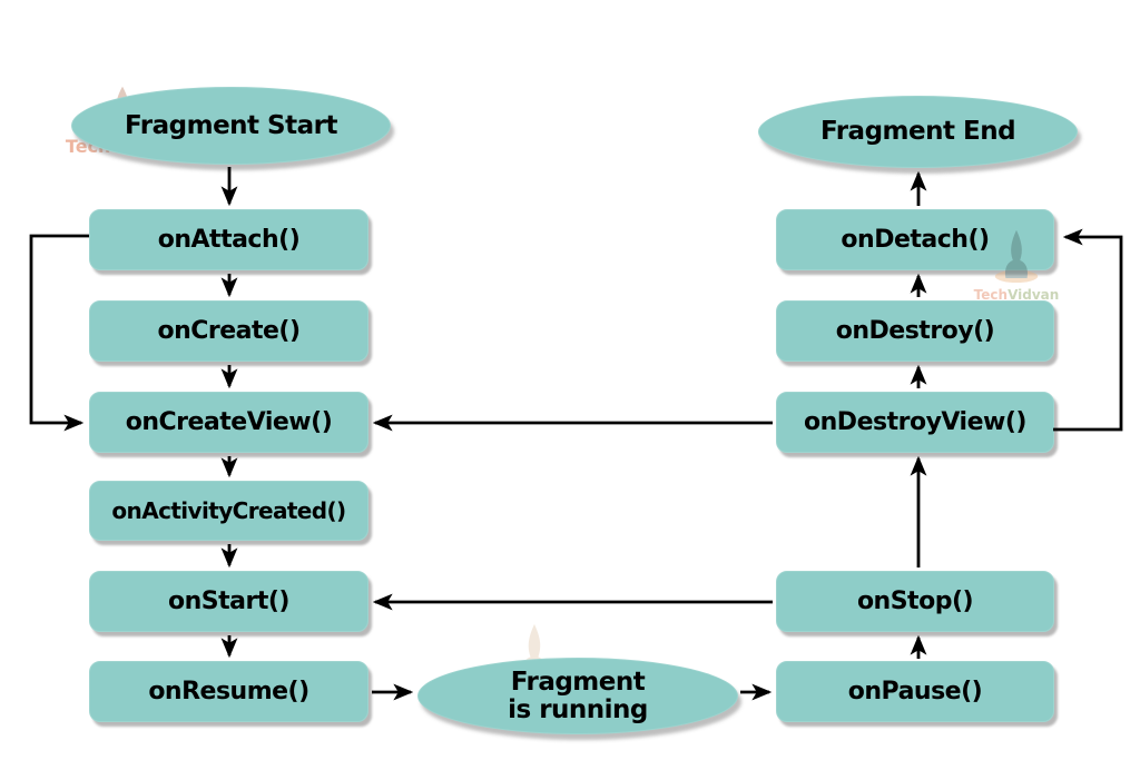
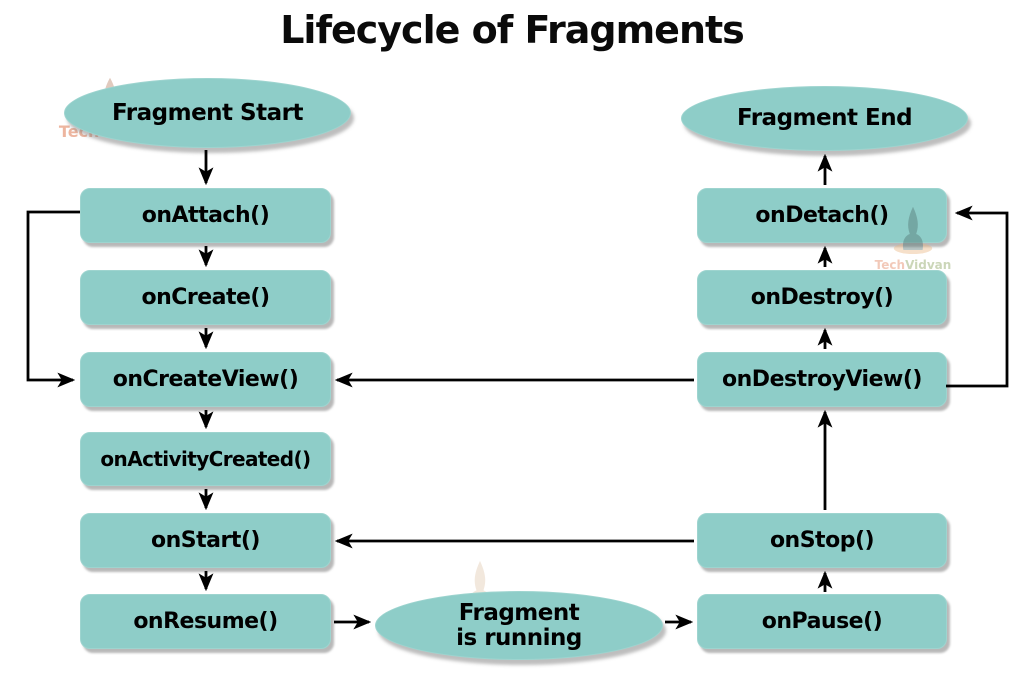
+ Lifecycle of Fragments
  TechVidvan
  Fragment Start
  Fragment End
  Fragment
  is running
  onAttach()
  onCreate()
  onCreateView()
  onActivityCreated()
  onStart()
  onResume()
  onDetach()
  onDestroy()
  onDestroyView()
  onStop()
  onPause()
